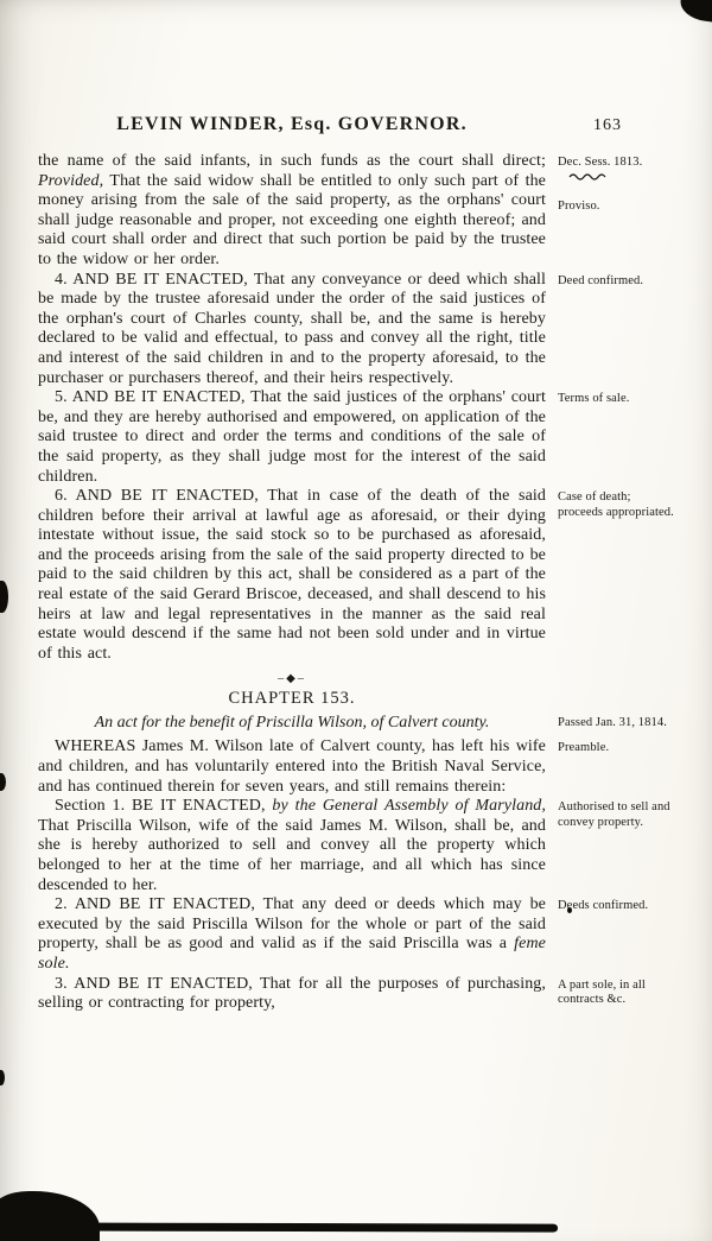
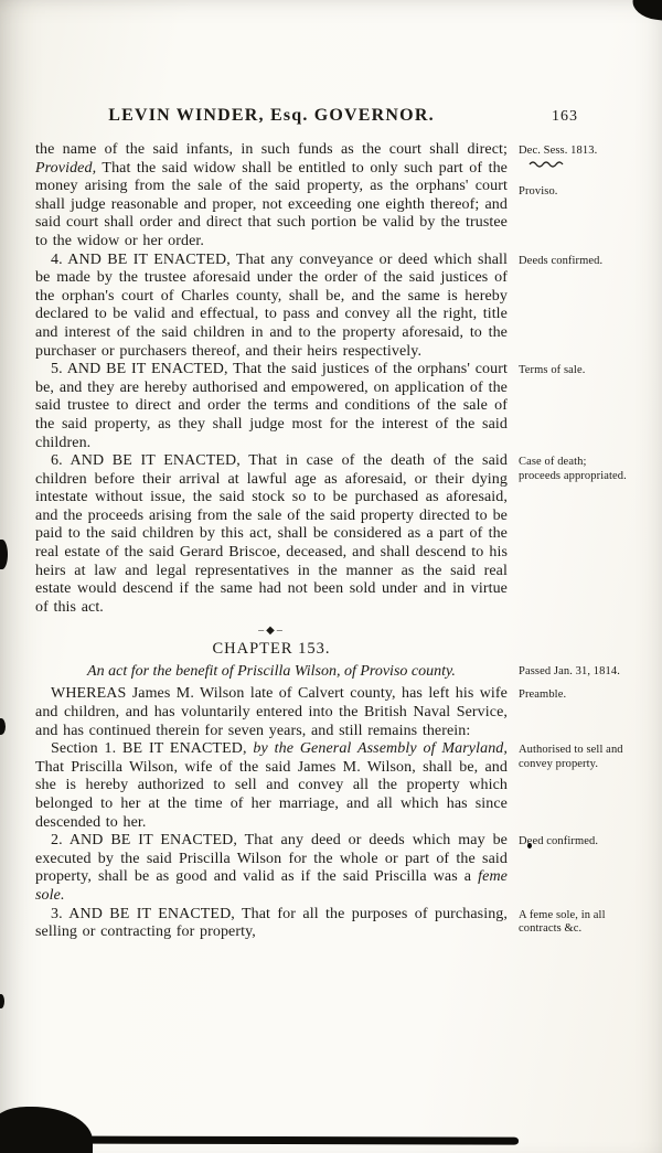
  LEVIN WINDER, Esq. GOVERNOR.
  163
- the name of the said infants, in such funds as the court shall direct; Provided, That the said widow shall be entitled to only such part of the money arising from the sale of the said property, as the orphans' court shall judge reasonable and proper, not exceeding one eighth thereof; and said court shall order and direct that such portion be paid by the trustee to the widow or her order.
+ the name of the said infants, in such funds as the court shall direct; Provided, That the said widow shall be entitled to only such part of the money arising from the sale of the said property, as the orphans' court shall judge reasonable and proper, not exceeding one eighth thereof; and said court shall order and direct that such portion be valid by the trustee to the widow or her order.
  Dec. Sess. 1813.
  Proviso.
  4. AND BE IT ENACTED, That any conveyance or deed which shall be made by the trustee aforesaid under the order of the said justices of the orphan's court of Charles county, shall be, and the same is hereby declared to be valid and effectual, to pass and convey all the right, title and interest of the said children in and to the property aforesaid, to the purchaser or purchasers thereof, and their heirs respectively.
- Deed confirmed.
+ Deeds confirmed.
  5. AND BE IT ENACTED, That the said justices of the orphans' court be, and they are hereby authorised and empowered, on application of the said trustee to direct and order the terms and conditions of the sale of the said property, as they shall judge most for the interest of the said children.
  Terms of sale.
  6. AND BE IT ENACTED, That in case of the death of the said children before their arrival at lawful age as aforesaid, or their dying intestate without issue, the said stock so to be purchased as aforesaid, and the proceeds arising from the sale of the said property directed to be paid to the said children by this act, shall be considered as a part of the real estate of the said Gerard Briscoe, deceased, and shall descend to his heirs at law and legal representatives in the manner as the said real estate would descend if the same had not been sold under and in virtue of this act.
  Case of death; proceeds appropriated.
  –◆–
  CHAPTER 153.
- An act for the benefit of Priscilla Wilson, of Calvert county.
+ An act for the benefit of Priscilla Wilson, of Proviso county.
  Passed Jan. 31, 1814.
  WHEREAS James M. Wilson late of Calvert county, has left his wife and children, and has voluntarily entered into the British Naval Service, and has continued therein for seven years, and still remains therein:
  Preamble.
  Section 1. BE IT ENACTED, by the General Assembly of Maryland, That Priscilla Wilson, wife of the said James M. Wilson, shall be, and she is hereby authorized to sell and convey all the property which belonged to her at the time of her marriage, and all which has since descended to her.
  Authorised to sell and convey property.
  2. AND BE IT ENACTED, That any deed or deeds which may be executed by the said Priscilla Wilson for the whole or part of the said property, shall be as good and valid as if the said Priscilla was a feme sole.
- Deeds confirmed.
+ Deed confirmed.
  3. AND BE IT ENACTED, That for all the purposes of purchasing, selling or contracting for property,
- A part sole, in all contracts &c.
+ A feme sole, in all contracts &c.
